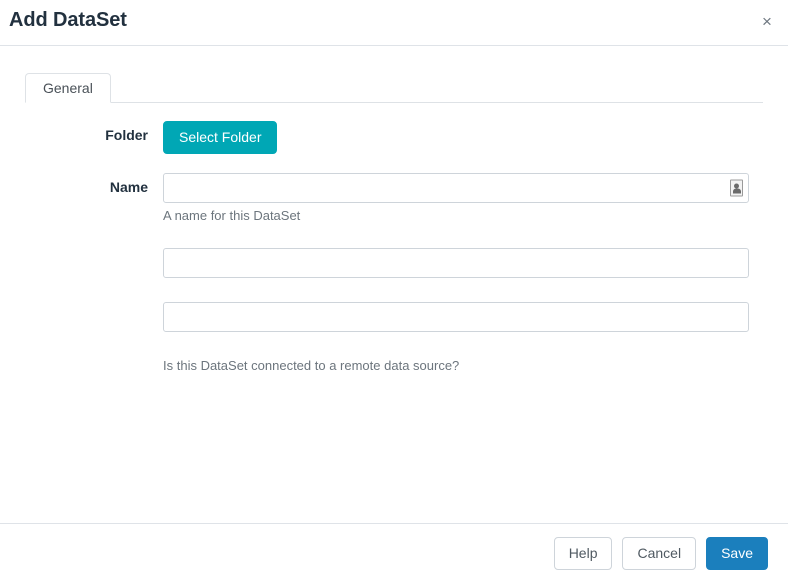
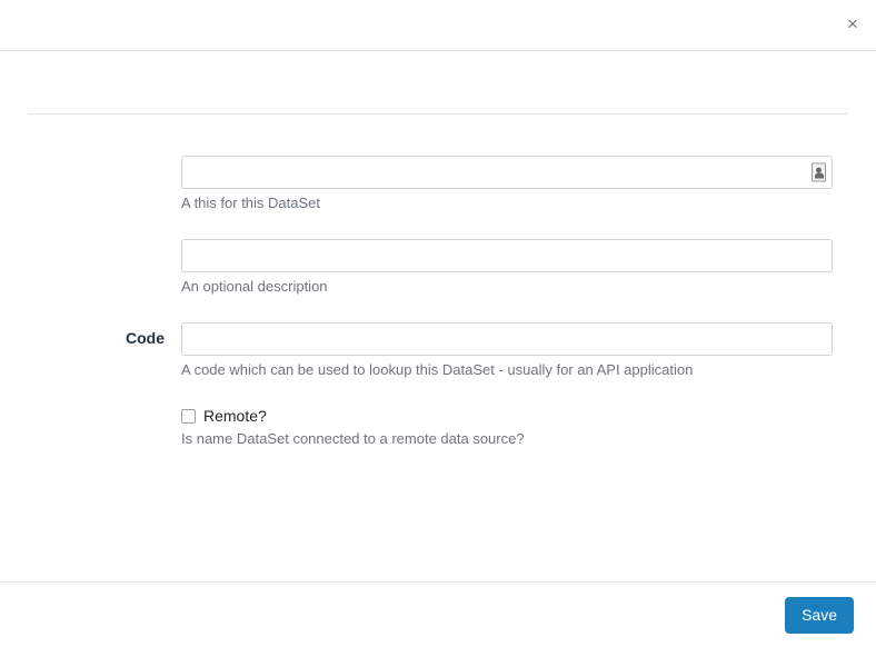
- Add DataSet
  ×
- General
- Folder
- Select Folder
- Name
- A name for this DataSet
+ A this for this DataSet
+ An optional description
+ Code
+ A code which can be used to lookup this DataSet - usually for an API application
+ Remote?
- Is this DataSet connected to a remote data source?
+ Is name DataSet connected to a remote data source?
- Help
- Cancel
  Save
